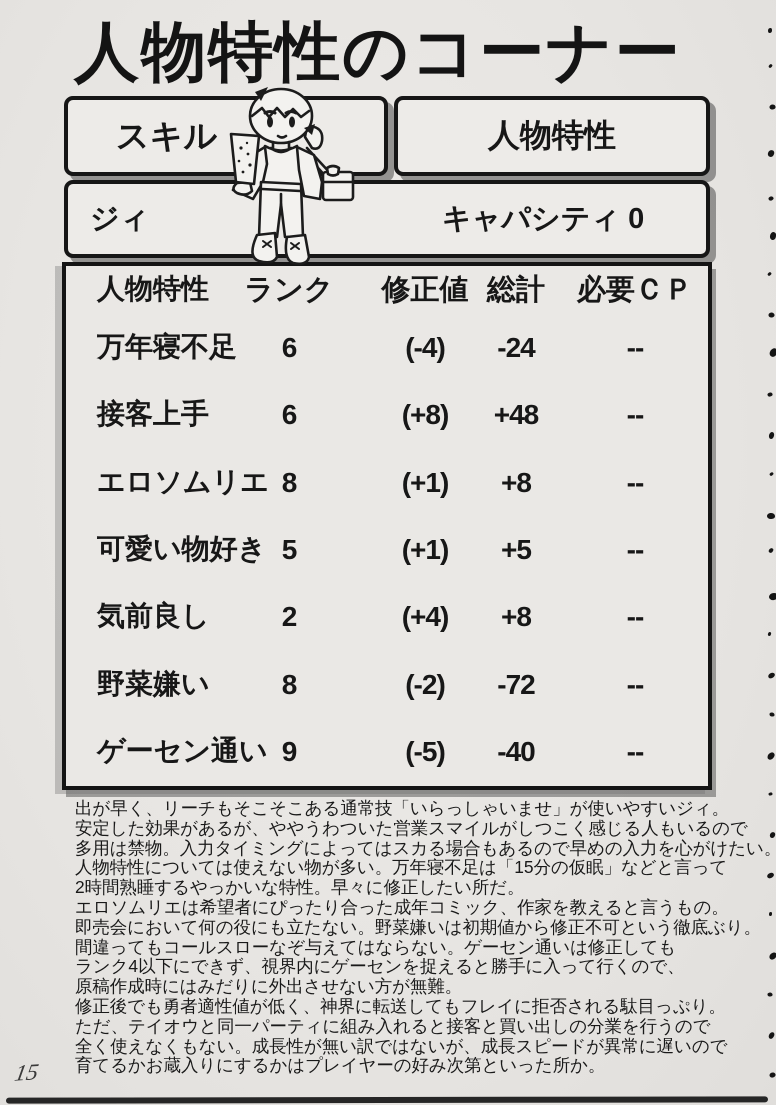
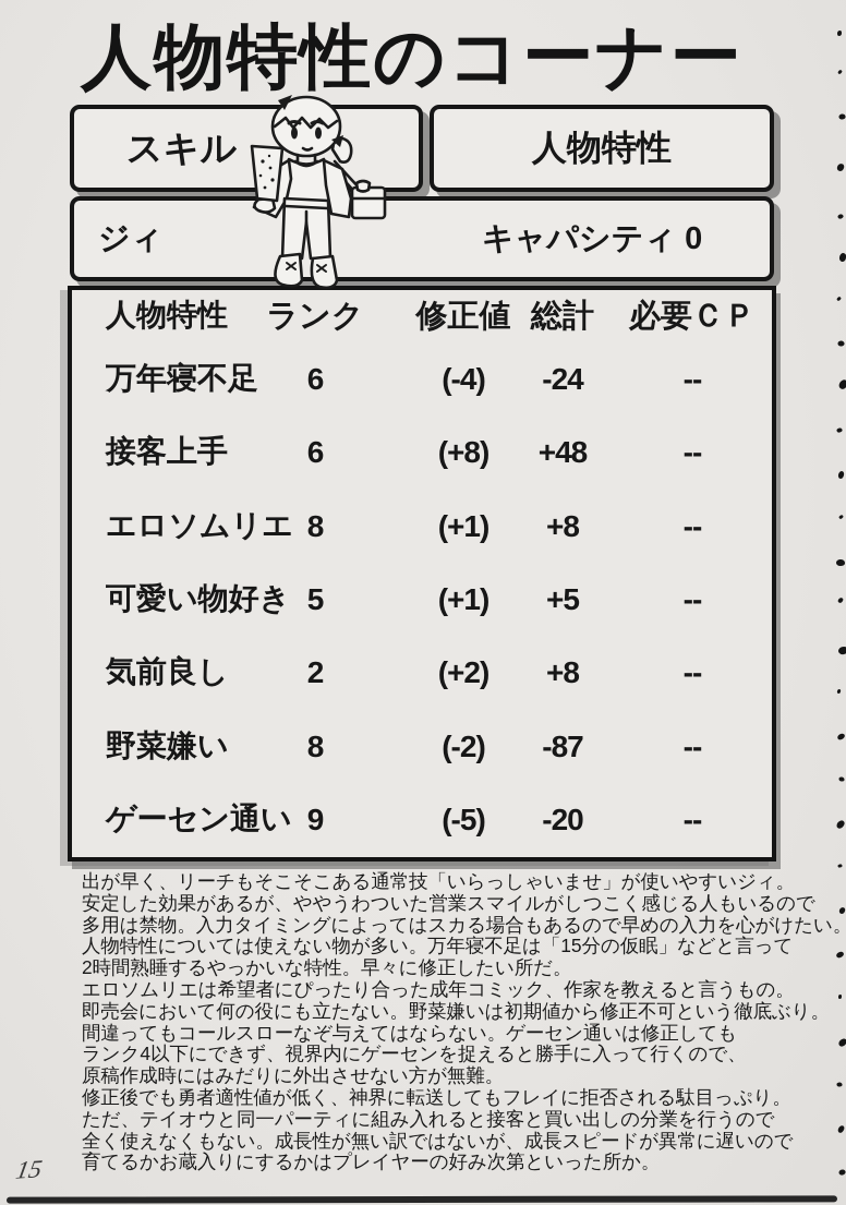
  人物特性のコーナー
  スキル
  人物特性
  ジィ
  キャパシティ 0
  人物特性
  ランク
  修正値
  総計
  必要ＣＰ
  万年寝不足
  6
  (-4)
  -24
  --
  接客上手
  6
  (+8)
  +48
  --
  エロソムリ
  8
  (+1)
  +8
  --
  可愛い物好
  5
  (+1)
  +5
  --
  気前良し
  2
- (+4)
+ (+2)
  +8
  --
  野菜嫌い
  8
  (-2)
- -72
+ -87
  --
  ゲーセン通
  9
  (-5)
- -40
+ -20
  --
  出が早く、リーチもそこそこある通常技「いらっしゃいませ」が使いやすいジィ。
  安定した効果があるが、ややうわついた営業スマイルがしつこく感じる人もいるので
  多用は禁物。入力タイミングによってはスカる場合もあるので早めの入力を心がけたい。
  人物特性については使えない物が多い。万年寝不足は「15分の仮眠」などと言って
  2時間熟睡するやっかいな特性。早々に修正したい所だ。
  エロソムリエは希望者にぴったり合った成年コミック、作家を教えると言うもの。
  即売会において何の役にも立たない。野菜嫌いは初期値から修正不可という徹底ぶり。
  間違ってもコールスローなぞ与えてはならない。ゲーセン通いは修正しても
  ランク4以下にできず、視界内にゲーセンを捉えると勝手に入って行くので、
  原稿作成時にはみだりに外出させない方が無難。
  修正後でも勇者適性値が低く、神界に転送してもフレイに拒否される駄目っぷり。
  ただ、テイオウと同一パーティに組み入れると接客と買い出しの分業を行うので
  全く使えなくもない。成長性が無い訳ではないが、成長スピードが異常に遅いので
  育てるかお蔵入りにするかはプレイヤーの好み次第といった所か。
